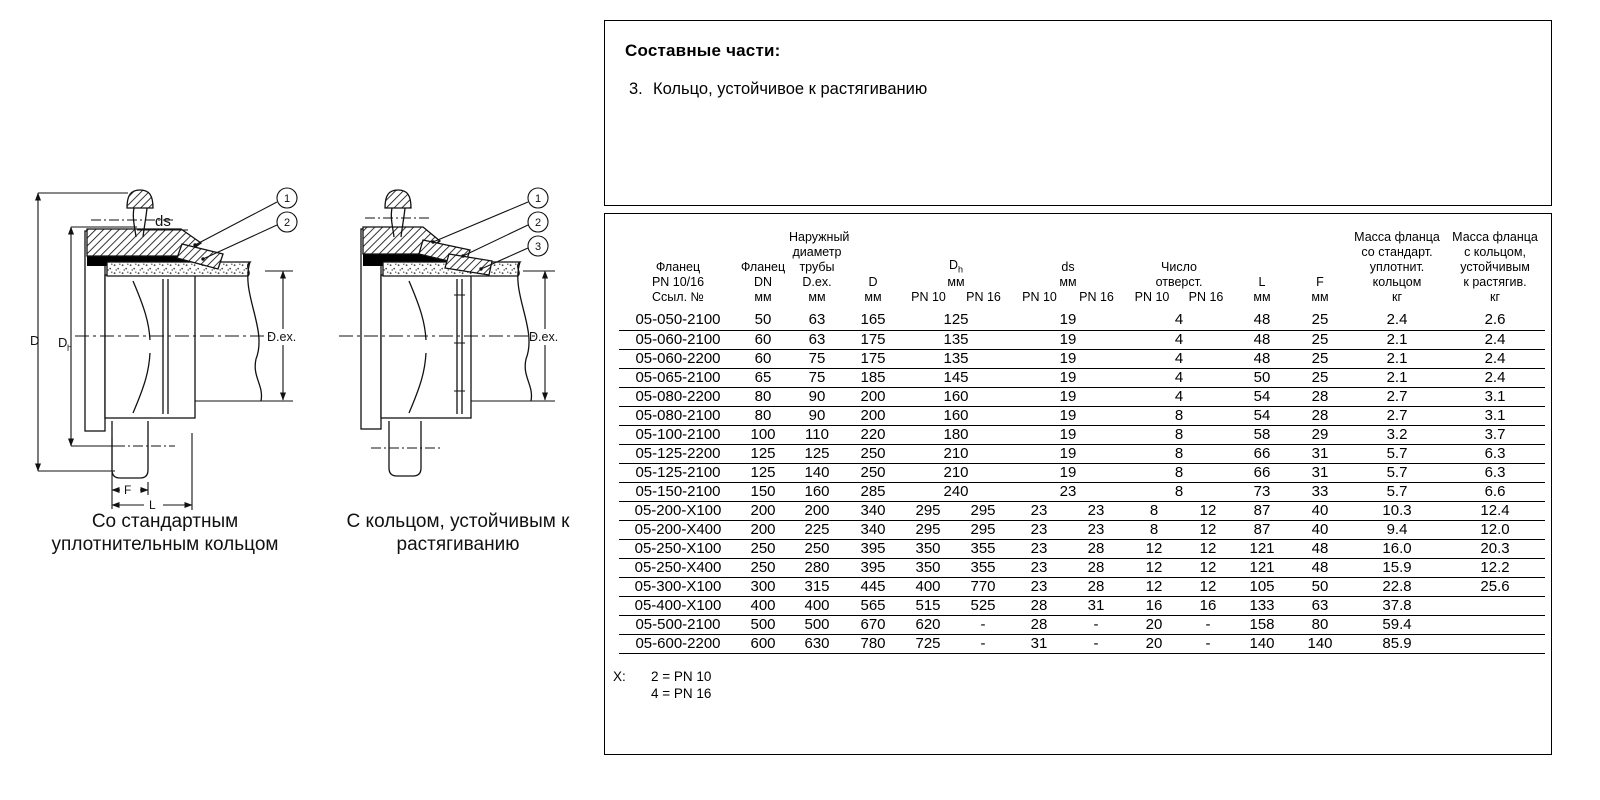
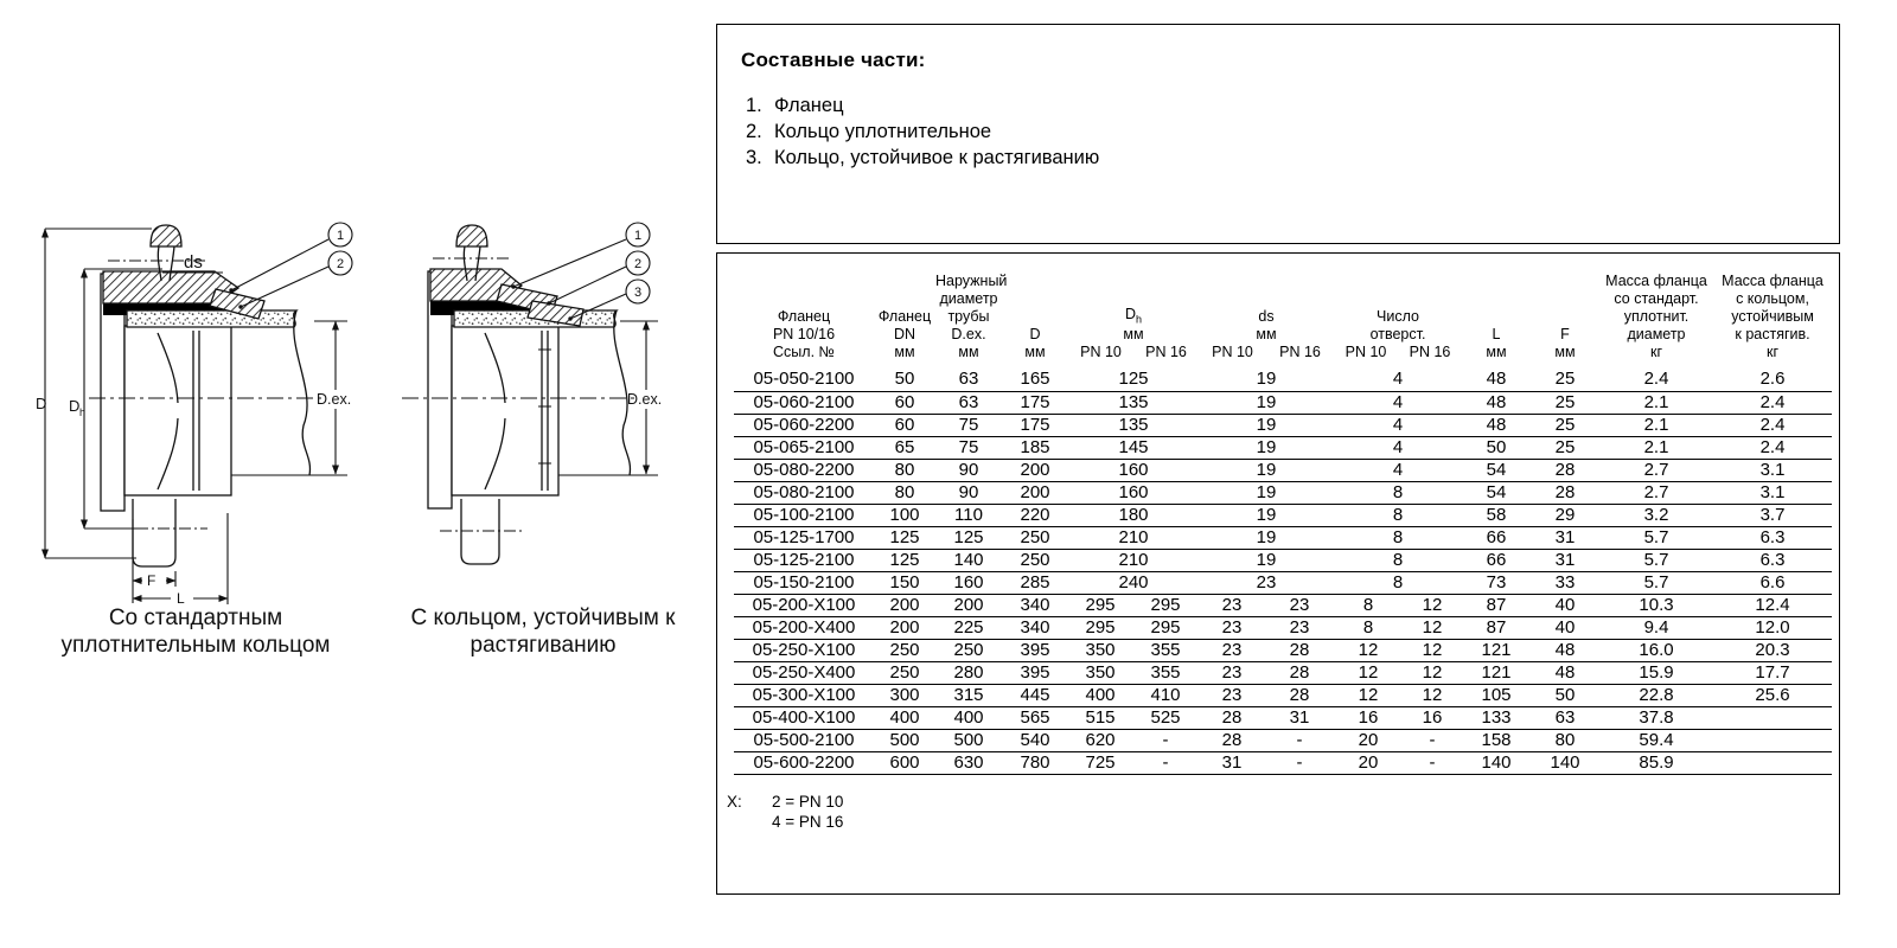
  1
  2
  D
  D
  h
  ds
  D.ex.
  F
  L
  Со стандартным уплотнительным кольцом
  1
  2
  3
  D.ex.
  С кольцом, устойчивым к растягиванию
  Составные части:
+ 1.
+ Фланец
+ 2.
+ Кольцо уплотнительное
  3.
  Кольцо, устойчивое к растягиванию
- Фланец PN 10/16 Ссыл. №	Фланец DN мм	Наружный диаметр трубы D.ex. мм	D мм	Dh мм PN 10 PN 16	ds мм PN 10 PN 16	Число отверст. PN 10 PN 16	L мм	F мм	Масса фланца со стандарт. уплотнит. кольцом кг	Масса фланца с кольцом, устойчивым к растягив. кг
+ Фланец PN 10/16 Ссыл. №	Фланец DN мм	Наружный диаметр трубы D.ex. мм	D мм	Dh мм PN 10 PN 16	ds мм PN 10 PN 16	Число отверст. PN 10 PN 16	L мм	F мм	Масса фланца со стандарт. уплотнит. диаметр кг	Масса фланца с кольцом, устойчивым к растягив. кг
  05-050-2100	50	63	165	125	19	4	48	25	2.4	2.6
  05-060-2100	60	63	175	135	19	4	48	25	2.1	2.4
  05-060-2200	60	75	175	135	19	4	48	25	2.1	2.4
  05-065-2100	65	75	185	145	19	4	50	25	2.1	2.4
  05-080-2200	80	90	200	160	19	4	54	28	2.7	3.1
  05-080-2100	80	90	200	160	19	8	54	28	2.7	3.1
  05-100-2100	100	110	220	180	19	8	58	29	3.2	3.7
- 05-125-2200	125	125	250	210	19	8	66	31	5.7	6.3
+ 05-125-1700	125	125	250	210	19	8	66	31	5.7	6.3
  05-125-2100	125	140	250	210	19	8	66	31	5.7	6.3
  05-150-2100	150	160	285	240	23	8	73	33	5.7	6.6
  05-200-X100	200	200	340	295	295	23	23	8	12	87	40	10.3	12.4
  05-200-X400	200	225	340	295	295	23	23	8	12	87	40	9.4	12.0
  05-250-X100	250	250	395	350	355	23	28	12	12	121	48	16.0	20.3
- 05-250-X400	250	280	395	350	355	23	28	12	12	121	48	15.9	12.2
+ 05-250-X400	250	280	395	350	355	23	28	12	12	121	48	15.9	17.7
- 05-300-X100	300	315	445	400	770	23	28	12	12	105	50	22.8	25.6
+ 05-300-X100	300	315	445	400	410	23	28	12	12	105	50	22.8	25.6
  05-400-X100	400	400	565	515	525	28	31	16	16	133	63	37.8
- 05-500-2100	500	500	670	620	-	28	-	20	-	158	80	59.4
+ 05-500-2100	500	500	540	620	-	28	-	20	-	158	80	59.4
  05-600-2200	600	630	780	725	-	31	-	20	-	140	140	85.9
  X:
  2 = PN 10
  4 = PN 16
